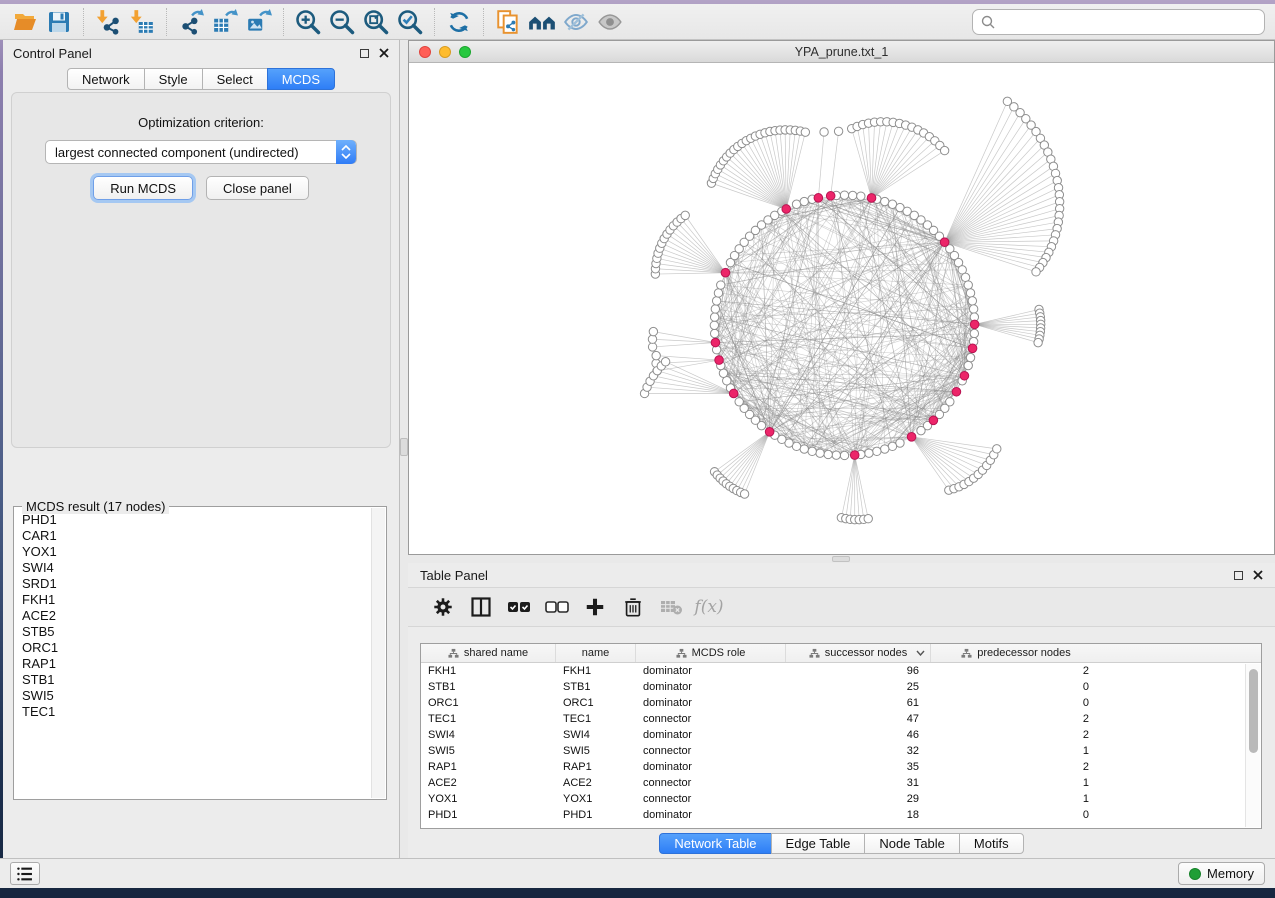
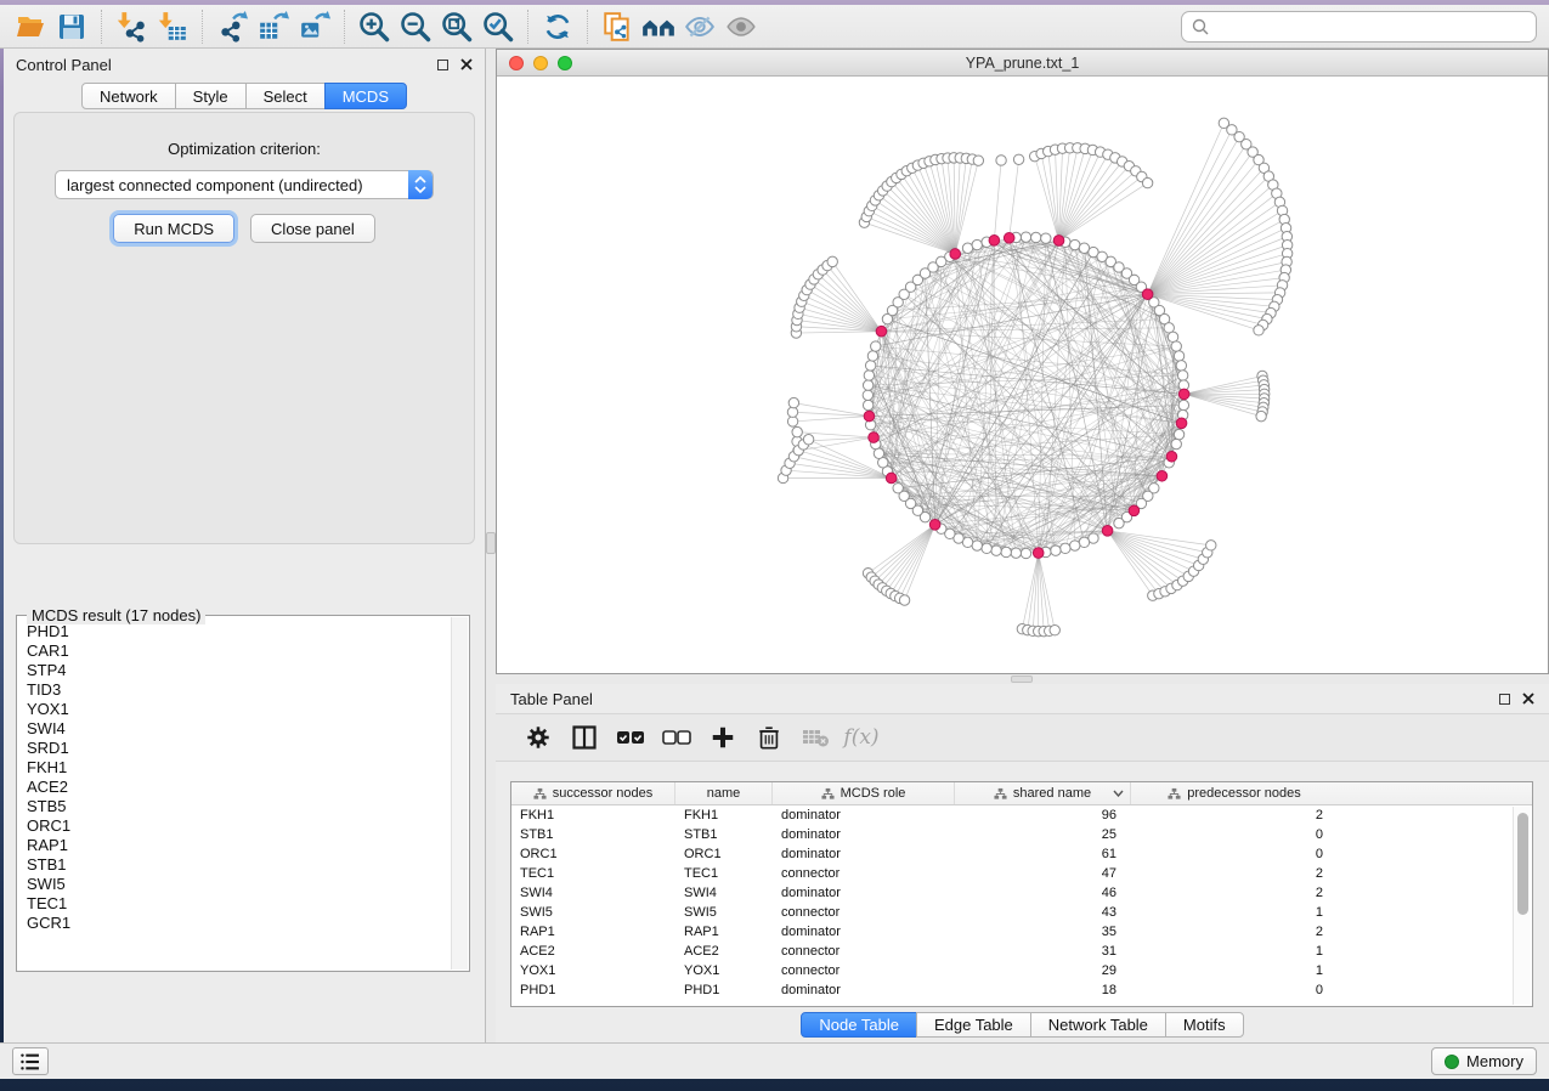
  Control Panel
  Network
  Style
  Select
  MCDS
  Optimization criterion:
  largest connected component (undirected)
  Run MCDS
  Close panel
  MCDS result (17 nodes)
  PHD1
  CAR1
+ STP4
+ TID3
  YOX1
  SWI4
  SRD1
  FKH1
  ACE2
  STB5
  ORC1
  RAP1
  STB1
  SWI5
  TEC1
+ GCR1
  YPA_prune.txt_1
  Table Panel
  f(x)
- shared name
+ successor nodes
  name
  MCDS role
- successor nodes
+ shared name
  predecessor nodes
  FKH1
  FKH1
  dominator
  96
  2
  STB1
  STB1
  dominator
  25
  0
  ORC1
  ORC1
  dominator
  61
  0
  TEC1
  TEC1
  connector
  47
  2
  SWI4
  SWI4
  dominator
  46
  2
  SWI5
  SWI5
  connector
- 32
+ 43
  1
  RAP1
  RAP1
  dominator
  35
  2
  ACE2
  ACE2
  connector
  31
  1
  YOX1
  YOX1
  connector
  29
  1
  PHD1
  PHD1
  dominator
  18
  0
- Network Table
+ Node Table
  Edge Table
- Node Table
+ Network Table
  Motifs
  Memory
